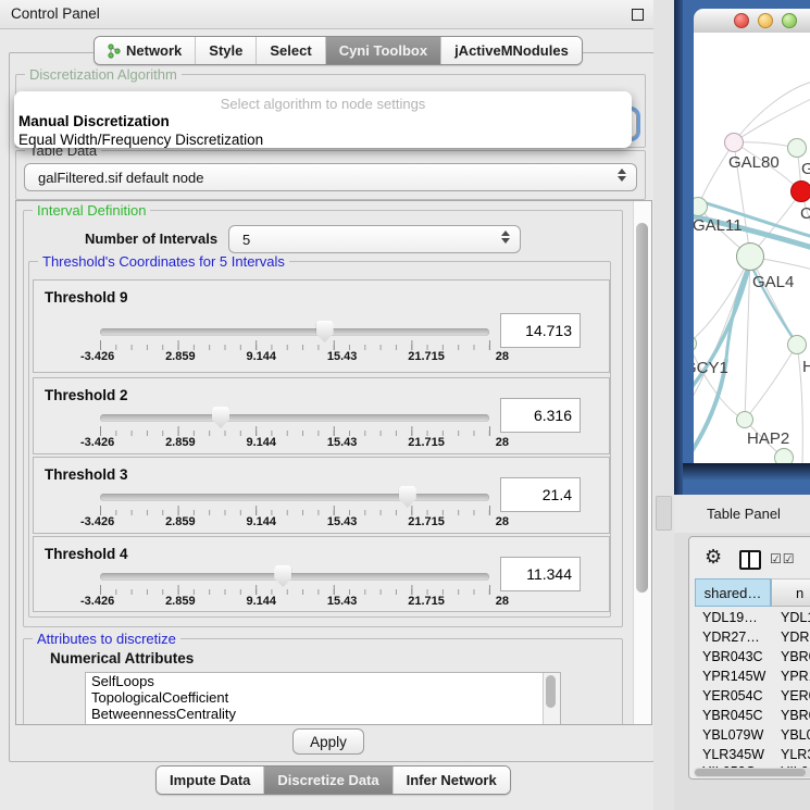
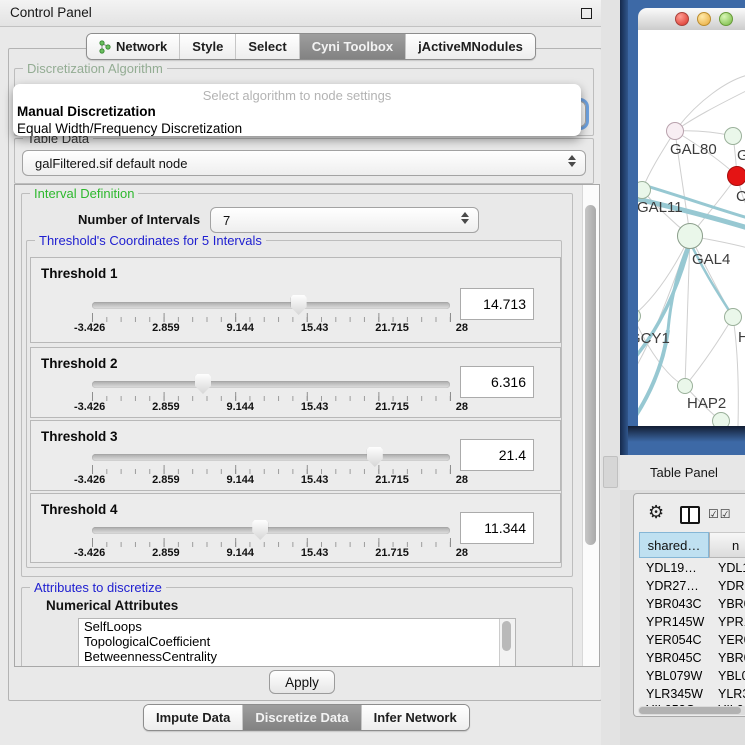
  Control Panel
  Network
  Style
  Select
  Cyni Toolbox
  jActiveMNodules
  Discretization Algorithm
  Select algorithm to node settings
  Manual Discretization
  Equal Width/Frequency Discretization
  Table Data
  galFiltered.sif default node
  Interval Definition
  Number of Intervals
- 5
+ 7
  Threshold's Coordinates for 5 Intervals
- Threshold 9
+ Threshold 1
  -3.426
  2.859
  9.144
  15.43
  21.715
  28
  14.713
  Threshold 2
  -3.426
  2.859
  9.144
  15.43
  21.715
  28
  6.316
  Threshold 3
  -3.426
  2.859
  9.144
  15.43
  21.715
  28
  21.4
  Threshold 4
  -3.426
  2.859
  9.144
  15.43
  21.715
  28
  11.344
  Attributes to discretize
  Numerical Attributes
  SelfLoops
  TopologicalCoefficient
  BetweennessCentrality
  Apply
  Impute Data
  Discretize Data
  Infer Network
  GAL80
  C
  GAL11
  GAL4
  CY1
  H
  HAP2
  Table Panel
  ⚙
  ☑☑
  shared…
  n
  YDL19…
  YDL
  YDR27…
  YDR
  YBR043C
  YBR
  YPR145W
  YPR
  YER054C
  YER
  YBR045C
  YBR
  YBL079W
  YBL
  YLR345W
  YLR
